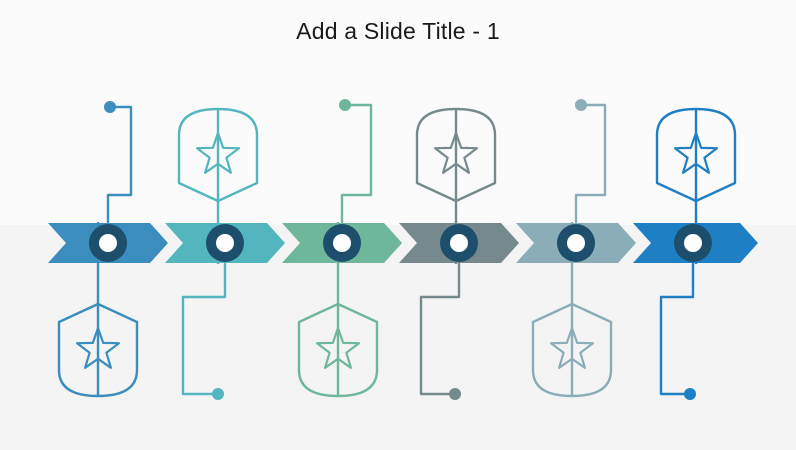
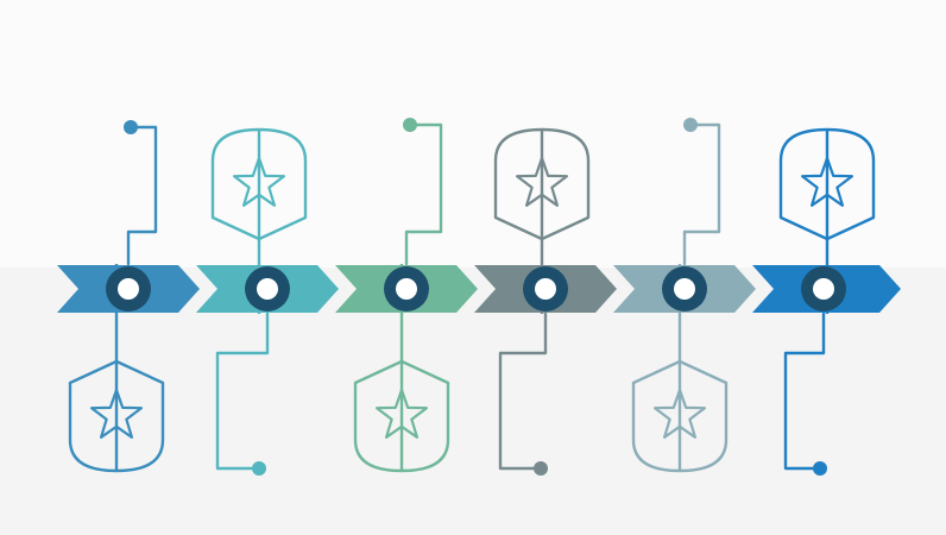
- Add a Slide Title - 1
